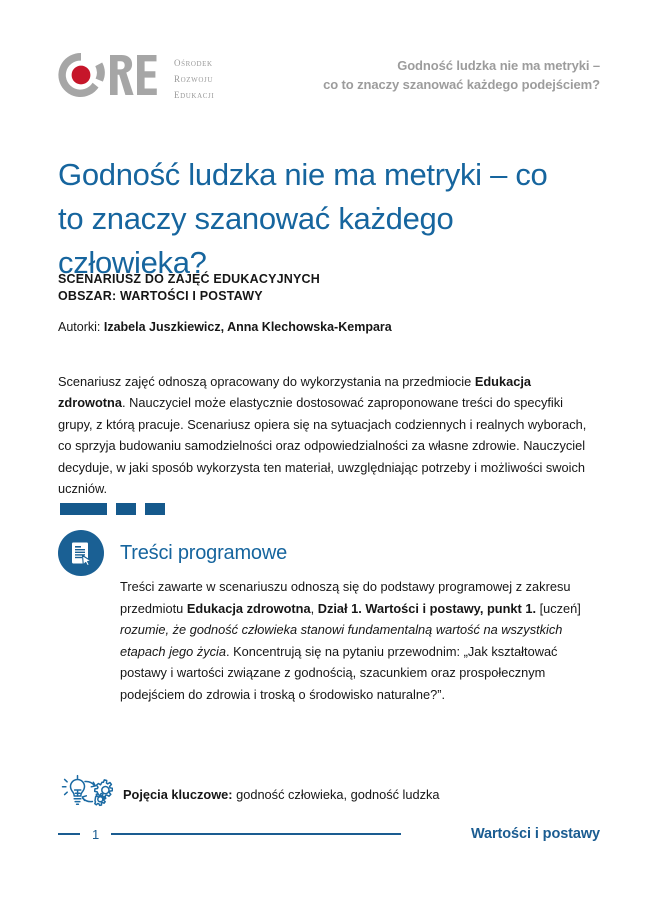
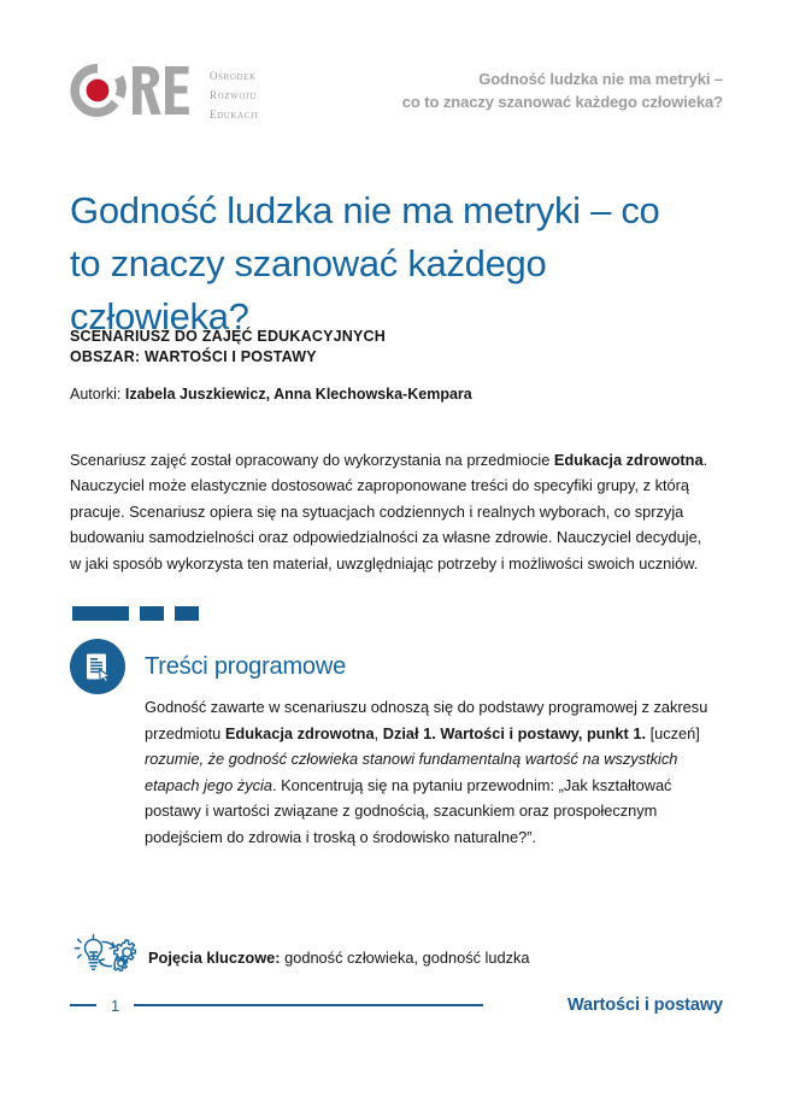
  ośrodek
  rozwoju
  edukacji
  Godność ludzka nie ma metryki –
- co to znaczy szanować każdego podejściem?
+ co to znaczy szanować każdego człowieka?
  Godność ludzka nie ma metryki – co to znaczy szanować każdego człowieka?
  SCENARIUSZ DO ZAJĘĆ EDUKACYJNYCH
  OBSZAR: WARTOŚCI I POSTAWY
  Autorki: Izabela Juszkiewicz, Anna Klechowska-Kempara
- Scenariusz zajęć odnoszą opracowany do wykorzystania na przedmiocie Edukacja zdrowotna. Nauczyciel może elastycznie dostosować zaproponowane treści do specyfiki grupy, z którą pracuje. Scenariusz opiera się na sytuacjach codziennych i realnych wyborach, co sprzyja budowaniu samodzielności oraz odpowiedzialności za własne zdrowie. Nauczyciel decyduje, w jaki sposób wykorzysta ten materiał, uwzględniając potrzeby i możliwości swoich uczniów.
+ Scenariusz zajęć został opracowany do wykorzystania na przedmiocie Edukacja zdrowotna. Nauczyciel może elastycznie dostosować zaproponowane treści do specyfiki grupy, z którą pracuje. Scenariusz opiera się na sytuacjach codziennych i realnych wyborach, co sprzyja budowaniu samodzielności oraz odpowiedzialności za własne zdrowie. Nauczyciel decyduje, w jaki sposób wykorzysta ten materiał, uwzględniając potrzeby i możliwości swoich uczniów.
  Treści programowe
- Treści zawarte w scenariuszu odnoszą się do podstawy programowej z zakresu przedmiotu Edukacja zdrowotna, Dział 1. Wartości i postawy, punkt 1. [uczeń] rozumie, że godność człowieka stanowi fundamentalną wartość na wszystkich etapach jego życia. Koncentrują się na pytaniu przewodnim: „Jak kształtować postawy i wartości związane z godnością, szacunkiem oraz prospołecznym podejściem do zdrowia i troską o środowisko naturalne?”.
+ Godność zawarte w scenariuszu odnoszą się do podstawy programowej z zakresu przedmiotu Edukacja zdrowotna, Dział 1. Wartości i postawy, punkt 1. [uczeń] rozumie, że godność człowieka stanowi fundamentalną wartość na wszystkich etapach jego życia. Koncentrują się na pytaniu przewodnim: „Jak kształtować postawy i wartości związane z godnością, szacunkiem oraz prospołecznym podejściem do zdrowia i troską o środowisko naturalne?”.
  Pojęcia kluczowe: godność człowieka, godność ludzka
  1
  Wartości i postawy
